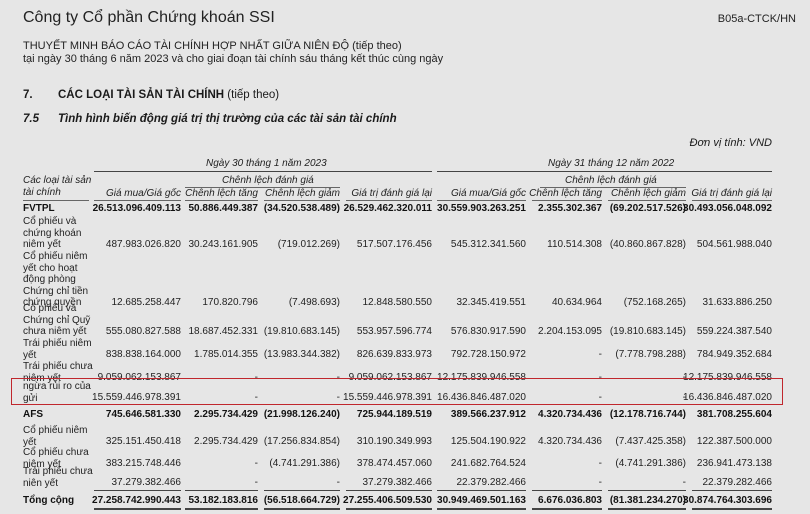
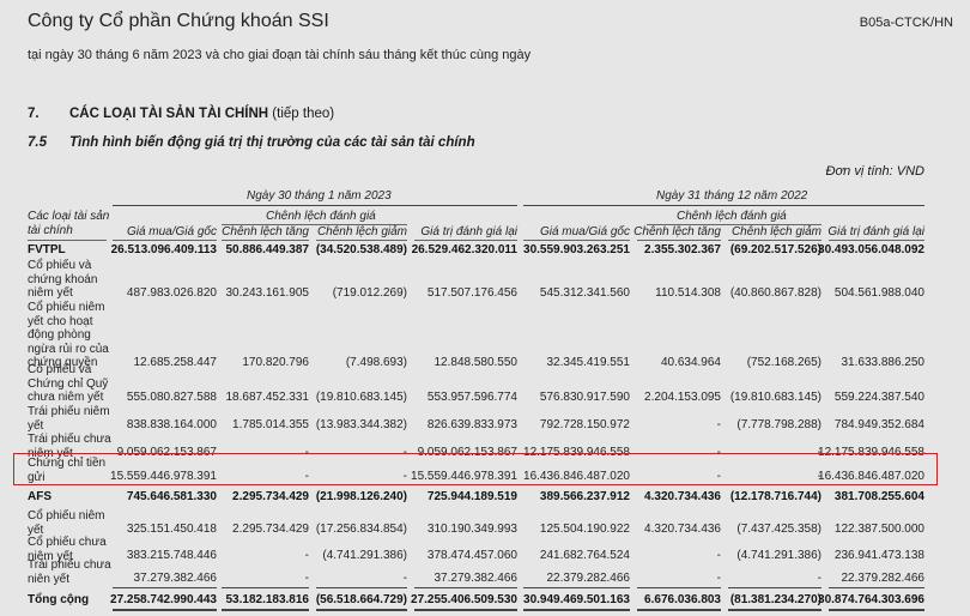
  Công ty Cổ phần Chứng khoán SSI
  B05a-CTCK/HN
- THUYẾT MINH BÁO CÁO TÀI CHÍNH HỢP NHẤT GIỮA NIÊN ĐỘ (tiếp theo)
  tại ngày 30 tháng 6 năm 2023 và cho giai đoạn tài chính sáu tháng kết thúc cùng ngày
  7. CÁC LOẠI TÀI SẢN TÀI CHÍNH (tiếp theo)
  7.5 Tình hình biến động giá trị thị trường của các tài sản tài chính
  Đơn vị tính: VND
  Ngày 30 tháng 1 năm 2023
  Ngày 31 tháng 12 năm 2022
  Chênh lệch đánh giá
  Chênh lệch đánh giá
  Các loại tài sản
  tài chính
  Giá mua/Giá gốc
  Chênh lệch tăng
  Chênh lệch giảm
  Giá trị đánh giá lại
  Giá mua/Giá gốc
  Chênh lệch tăng
  Chênh lệch giảm
  Giá trị đánh giá lại
  FVTPL
  26.513.096.409.113
  50.886.449.387
  (34.520.538.489)
  26.529.462.320.011
  30.559.903.263.251
  2.355.302.367
  (69.202.517.526)
  30.493.056.048.092
  Cổ phiếu và
  chứng khoán
  niêm yết
  487.983.026.820
  30.243.161.905
  (719.012.269)
  517.507.176.456
  545.312.341.560
  110.514.308
  (40.860.867.828)
  504.561.988.040
  Cổ phiếu niêm
  yết cho hoạt
  động phòng
- Chứng chỉ tiền
+ ngừa rủi ro của
  chứng quyền
  12.685.258.447
  170.820.796
  (7.498.693)
  12.848.580.550
  32.345.419.551
  40.634.964
  (752.168.265)
  31.633.886.250
  Cổ phiếu và
  Chứng chỉ Quỹ
  chưa niêm yết
  555.080.827.588
  18.687.452.331
  (19.810.683.145)
  553.957.596.774
  576.830.917.590
  2.204.153.095
  (19.810.683.145)
  559.224.387.540
  Trái phiếu niêm
  yết
  838.838.164.000
  1.785.014.355
  (13.983.344.382)
  826.639.833.973
  792.728.150.972
  -
  (7.778.798.288)
  784.949.352.684
  Trái phiếu chưa
  niêm yết
  9.059.062.153.867
  -
  -
  9.059.062.153.867
  12.175.839.946.558
  -
  -
  12.175.839.946.558
- ngừa rủi ro của
+ Chứng chỉ tiền
  gửi
  15.559.446.978.391
  -
  -
  15.559.446.978.391
  16.436.846.487.020
  -
  -
  16.436.846.487.020
  AFS
  745.646.581.330
  2.295.734.429
  (21.998.126.240)
  725.944.189.519
  389.566.237.912
  4.320.734.436
  (12.178.716.744)
  381.708.255.604
  Cổ phiếu niêm
  yết
  325.151.450.418
  2.295.734.429
  (17.256.834.854)
  310.190.349.993
  125.504.190.922
  4.320.734.436
  (7.437.425.358)
  122.387.500.000
  Cổ phiếu chưa
  niêm yết
  383.215.748.446
  -
  (4.741.291.386)
  378.474.457.060
  241.682.764.524
  -
  (4.741.291.386)
  236.941.473.138
  Trái phiếu chưa
  niên yết
  37.279.382.466
  -
  -
  37.279.382.466
  22.379.282.466
  -
  -
  22.379.282.466
  Tổng cộng
  27.258.742.990.443
  53.182.183.816
  (56.518.664.729)
  27.255.406.509.530
  30.949.469.501.163
  6.676.036.803
  (81.381.234.270)
  30.874.764.303.696
